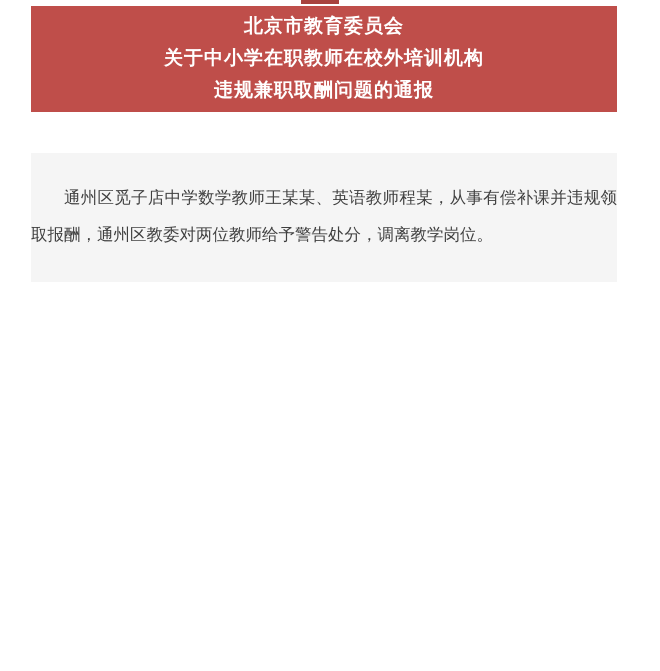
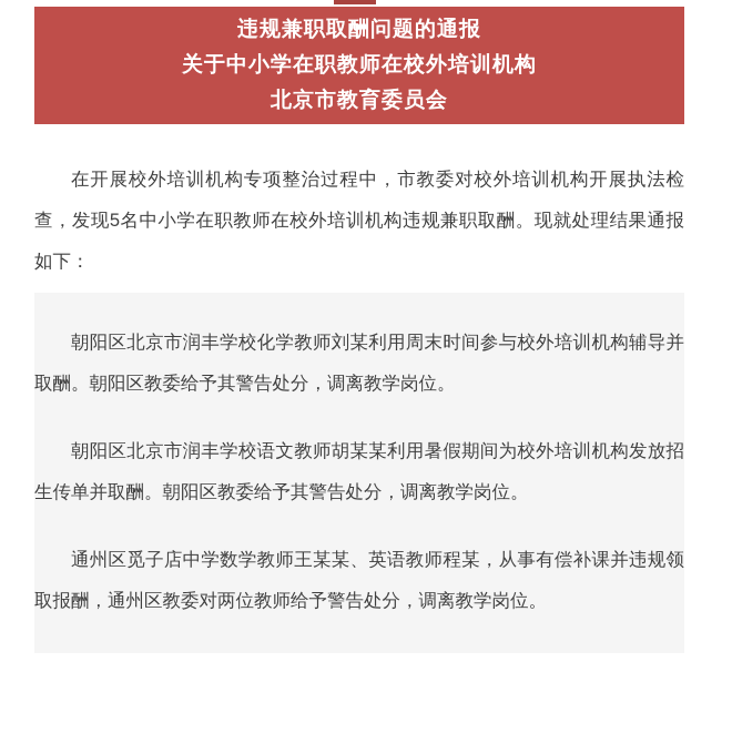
- 北京市教育委员会
+ 违规兼职取酬问题的通报
  关于中小学在职教师在校外培训机构
- 违规兼职取酬问题的通报
+ 北京市教育委员会
+ 在开展校外培训机构专项整治过程中，市教委对校外培训机构开展执法检查，发现5名中小学在职教师在校外培训机构违规兼职取酬。现就处理结果通报如下：
+ 朝阳区北京市润丰学校化学教师刘某利用周末时间参与校外培训机构辅导并取酬。朝阳区教委给予其警告处分，调离教学岗位。
+ 朝阳区北京市润丰学校语文教师胡某某利用暑假期间为校外培训机构发放招生传单并取酬。朝阳区教委给予其警告处分，调离教学岗位。
  通州区觅子店中学数学教师王某某、英语教师程某，从事有偿补课并违规领取报酬，通州区教委对两位教师给予警告处分，调离教学岗位。
